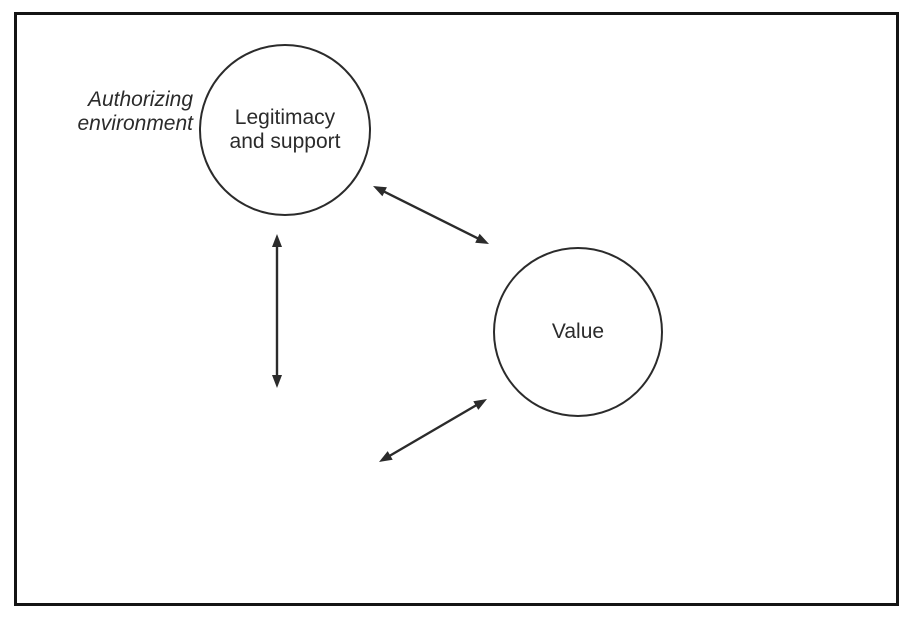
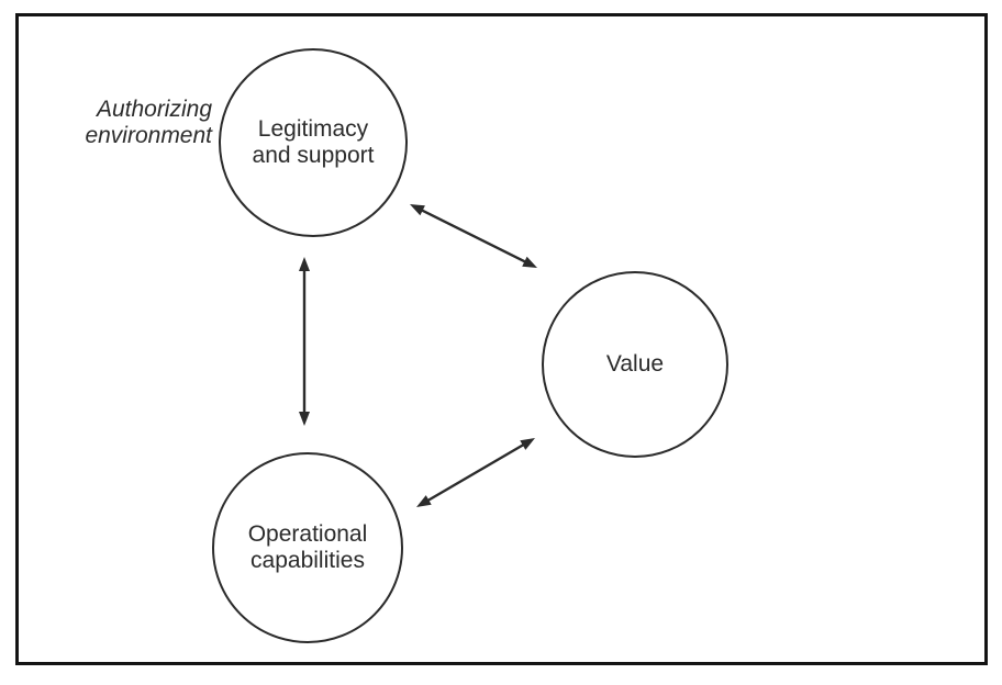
  Legitimacy and support
  Value
+ Operational capabilities
  Authorizing environment
